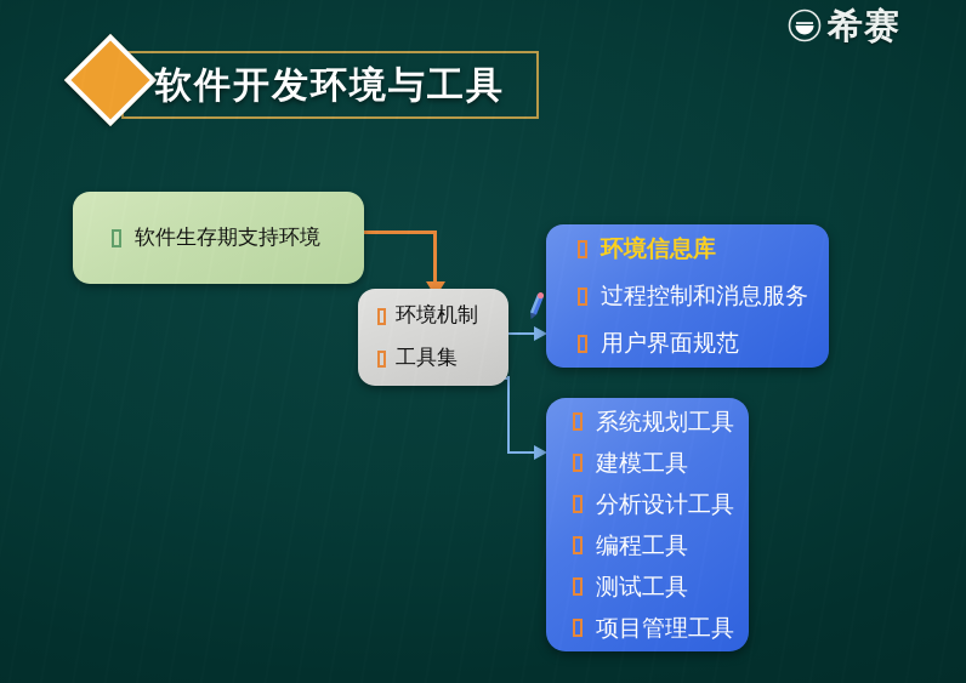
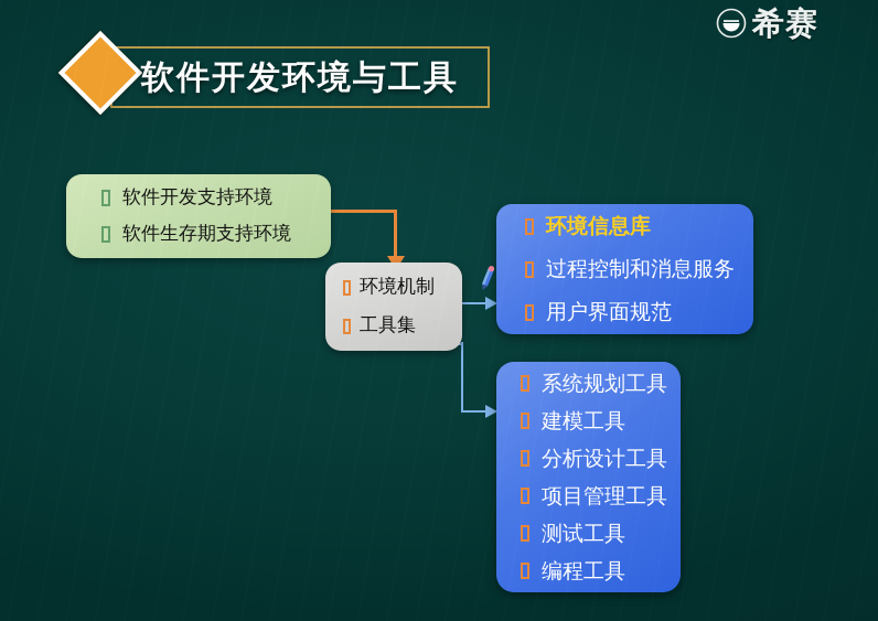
  希赛
  软件开发环境与工具
+ 软件开发支持环境
  软件生存期支持环境
  环境机制
  工具集
  环境信息库
  过程控制和消息服务
  用户界面规范
  系统规划工具
  建模工具
  分析设计工具
- 编程工具
+ 项目管理工具
  测试工具
- 项目管理工具
+ 编程工具
